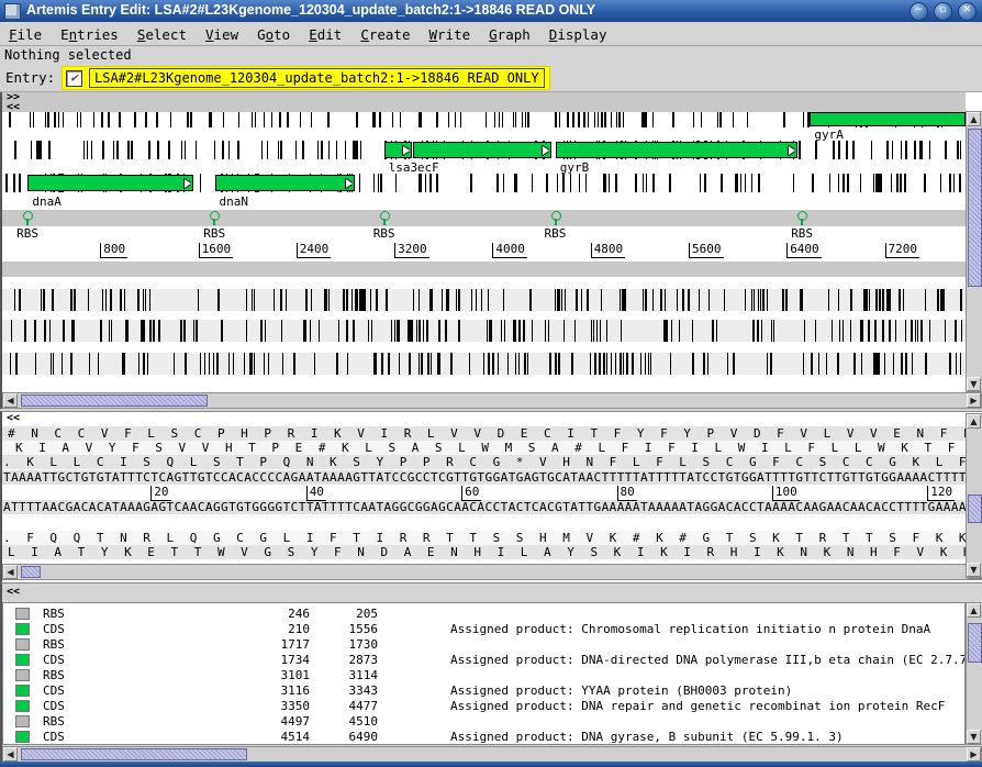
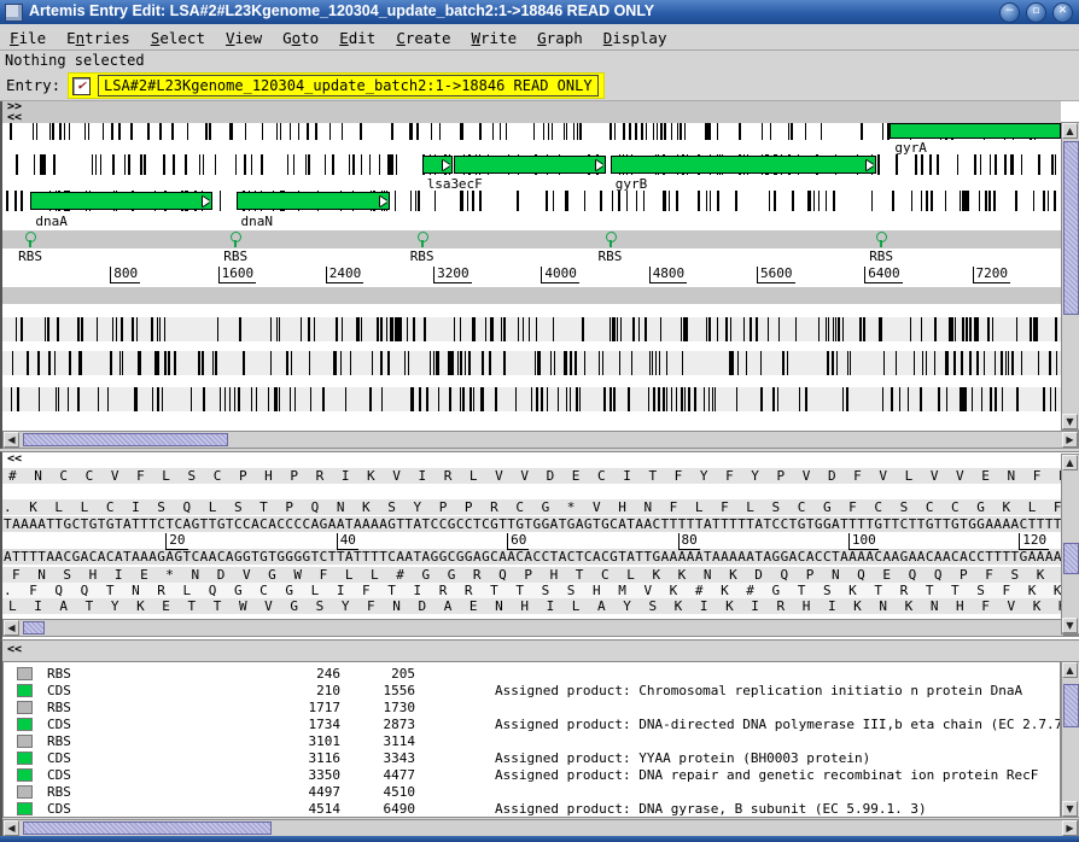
  Artemis Entry Edit: LSA#2#L23Kgenome_120304_update_batch2:1->18846 READ ONLY
  −
  ▫
  ✕
  File Entries Select View Goto Edit Create Write Graph Display
  Nothing selected
  Entry:
  ✔
  LSA#2#L23Kgenome_120304_update_batch2:1->18846 READ ONLY
  >>
  <<
  gyrA
  lsa3
  ecF
  gyrB
  dnaA
  dnaN
  RBS
  RBS
  RBS
  RBS
  RBS
  800
  1600
  2400
  3200
  4000
  4800
  5600
  6400
  7200
  ◀
  ▶
  ▲
  ▼
  <<
  # N C C V F L S C P H P R I K V I R L V V D E C I T F Y F Y P V D F V L V V E N F
- K I A V Y F S V V H T P E # K L S A S L W M S A # L F I F I L W I L F L L W K T F
  . K L L C I S Q L S T P Q N K S Y P P R C G * V H N F L F L S C G F C S C C G K L F
  TAAAATTGCTGTGTATTTCTCAGTTGTCCACACCCCAGAATAAAAGTTATCCGCCTCGTTGTGGATGAGTGCATAACTTTTTATTTTTATCCTGTGGATTTTGTTCTTGTTGTGGAAAACTTTT
  ATTTTAACGACACATAAAGAGTCAACAGGTGTGGGGTCTTATTTTCAATAGGCGGAGCAACACCTACTCACGTATTGAAAAATAAAAATAGGACACCTAAAACAAGAACAACACCTTTTGAAAA
+ F N S H I E * N D V G W F L L # G G R Q P H T C L K K N K D Q P N Q E Q Q P F S K
  . F Q Q T N R L Q G C G L I F T I R R T T S S H M V K # K # G T S K T R T T S F K K
  L I A T Y K E T T W V G S Y F N D A E N H I L A Y S K I K I R H I K N K N H F V K
  20
  40
  60
  80
  100
  120
  ◀
  ▲
  ▼
  <<
  RBS
  246
  205
  CDS
  210
  1556
  Assigned product: Chromosomal replication initiatio n protein DnaA
  RBS
  1717
  1730
  CDS
  1734
  2873
  Assigned product: DNA-directed DNA polymerase III,b eta chain (EC 2.7.7
  RBS
  3101
  3114
  CDS
  3116
  3343
  Assigned product: YYAA protein (BH0003 protein)
  CDS
  3350
  4477
  Assigned product: DNA repair and genetic recombinat ion protein RecF
  RBS
  4497
  4510
  CDS
  4514
  6490
  Assigned product: DNA gyrase, B subunit (EC 5.99.1. 3)
  ▲
  ▼
  ◀
  ▶
